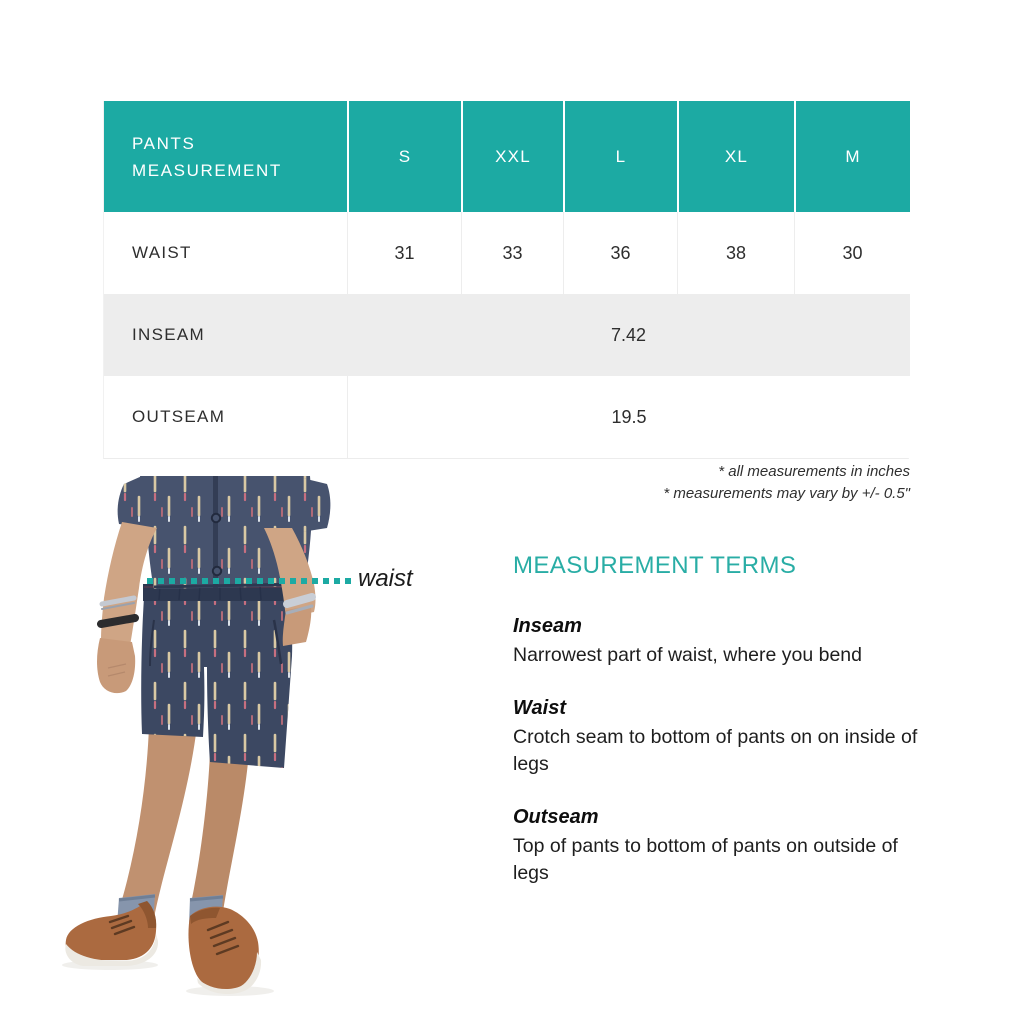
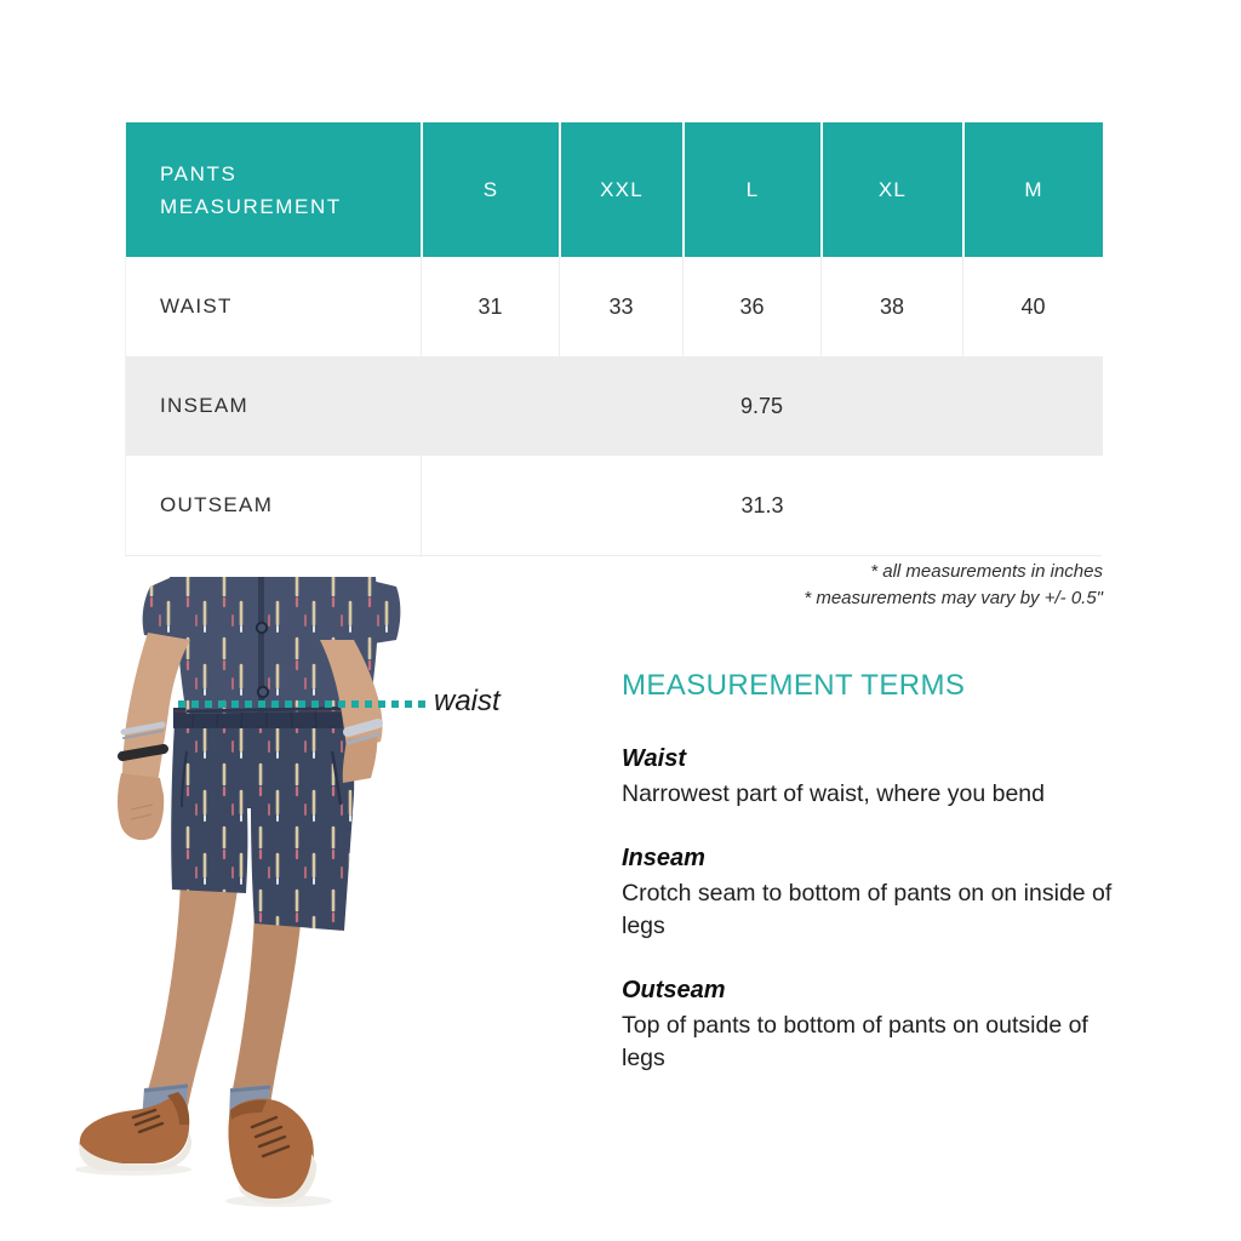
  PANTS MEASUREMENT
  S
  XXL
  L
  XL
  M
  WAIST
  31
  33
  36
  38
- 30
+ 40
  INSEAM
- 7.42
+ 9.75
  OUTSEAM
- 19.5
+ 31.3
  * all measurements in inches
  * measurements may vary by +/- 0.5"
  waist
  MEASUREMENT TERMS
- Inseam
+ Waist
  Narrowest part of waist, where you bend
- Waist
+ Inseam
  Crotch seam to bottom of pants on on inside of legs
  Outseam
  Top of pants to bottom of pants on outside of legs
